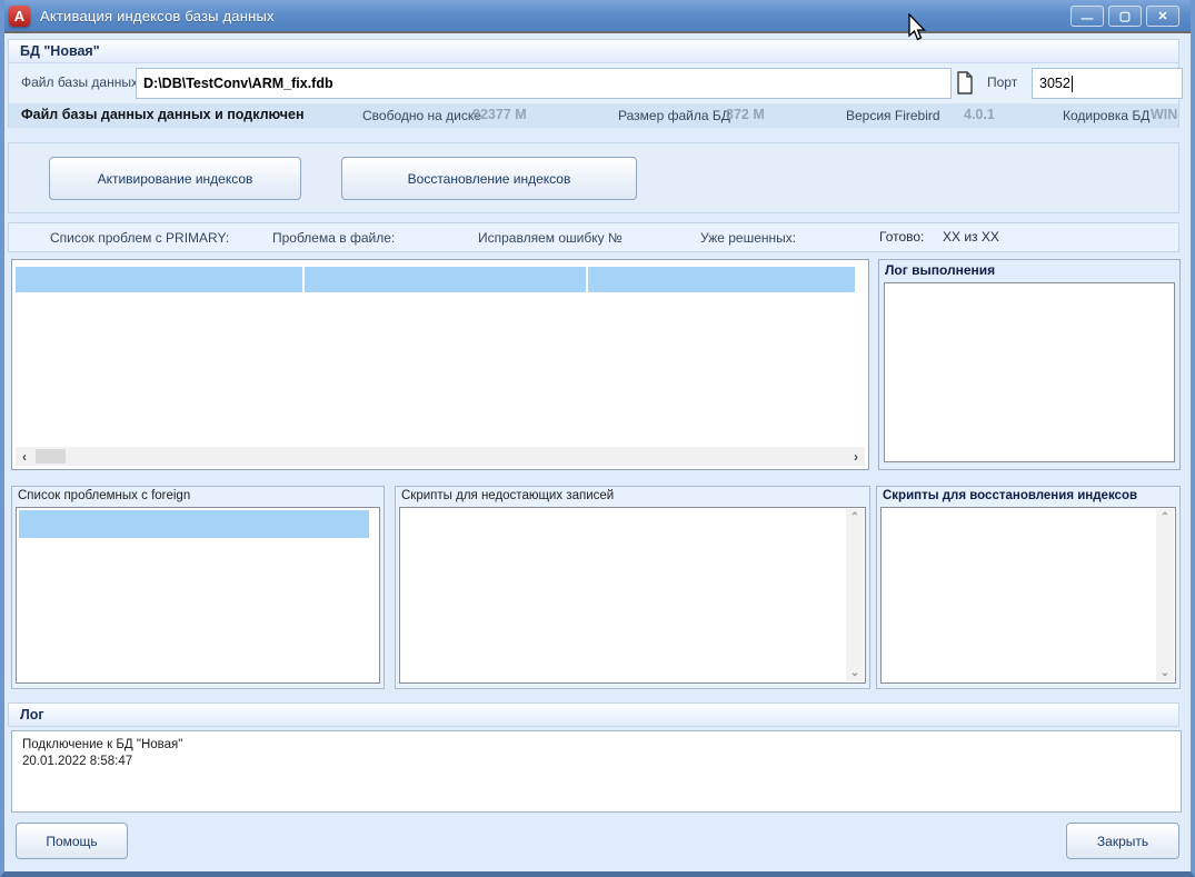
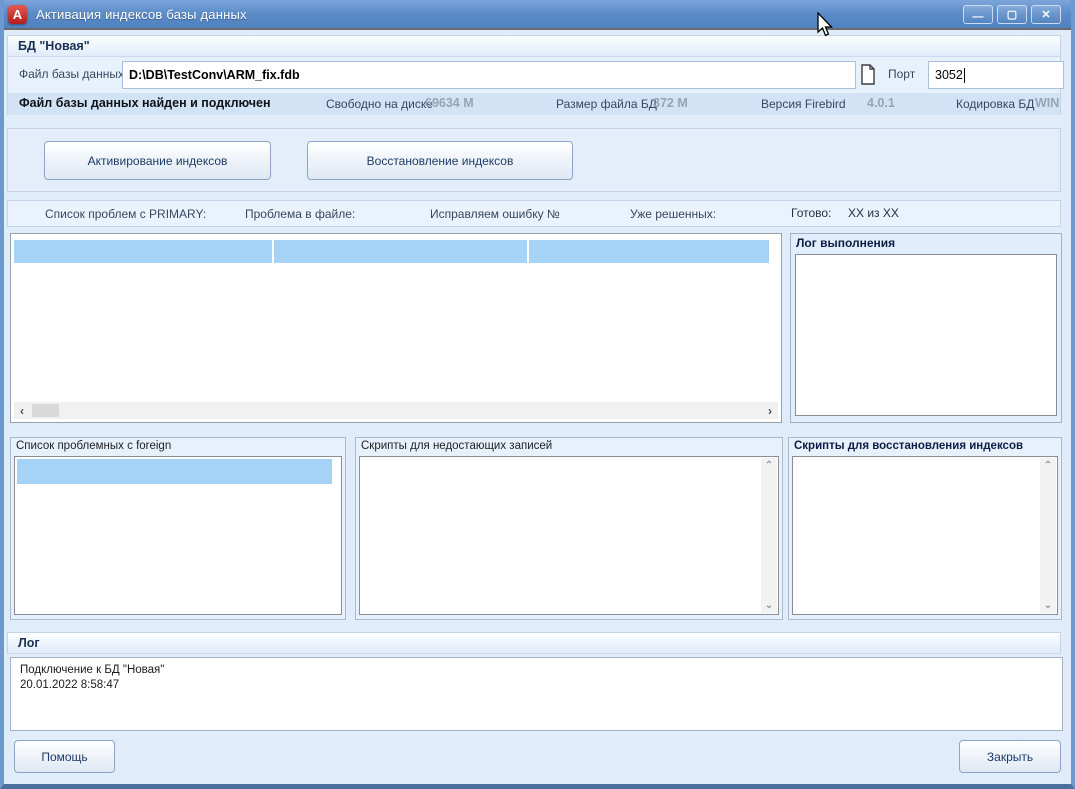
  A
  Активация индексов базы данных
  —
  ▢
  ✕
  БД "Новая"
  Файл базы данных
  D:\DB\TestConv\ARM_fix.fdb
  Порт
  3052
- Файл базы данных данных и подключен
+ Файл базы данных найден и подключен
  Свободно на диске
- 92377 М
+ 69634 М
  Размер файла БД
  372 М
  Версия Firebird
  4.0.1
  Кодировка БД
  WIN
  Активирование индексов
  Восстановление индексов
  Список проблем с PRIMARY:
  Проблема в файле:
  Исправляем ошибку №
  Уже решенных:
  Готово:
  XX из XX
  ‹
  ›
  Лог выполнения
  Список проблемных с foreign
  Скрипты для недостающих записей
  ⌃
  ⌄
  Скрипты для восстановления индексов
  ⌃
  ⌄
  Лог
  Подключение к БД "Новая"
  20.01.2022 8:58:47
  Помощь
  Закрыть
